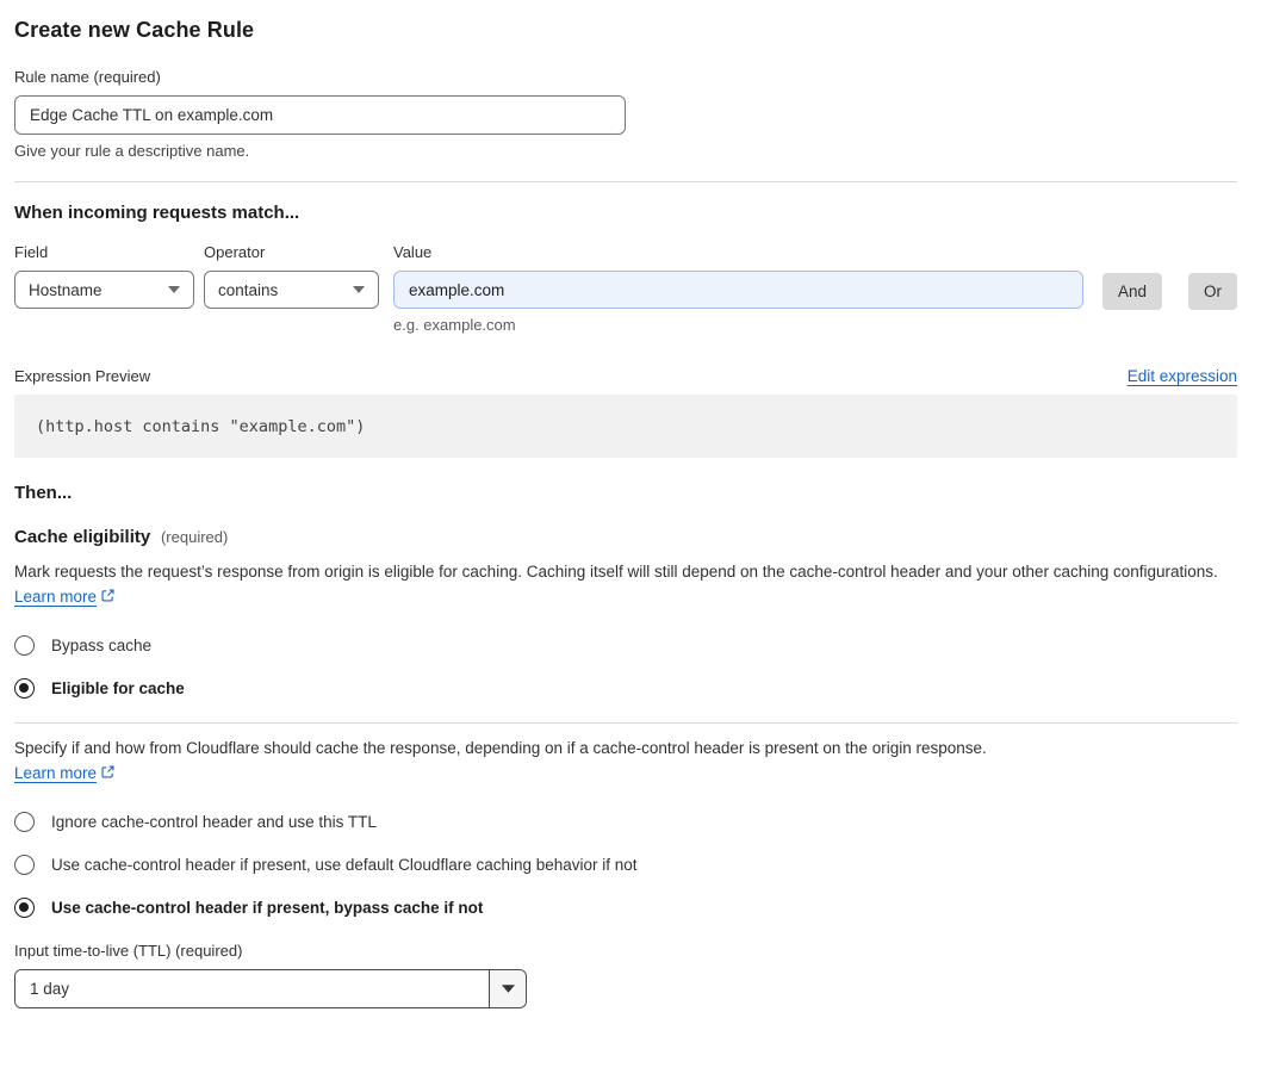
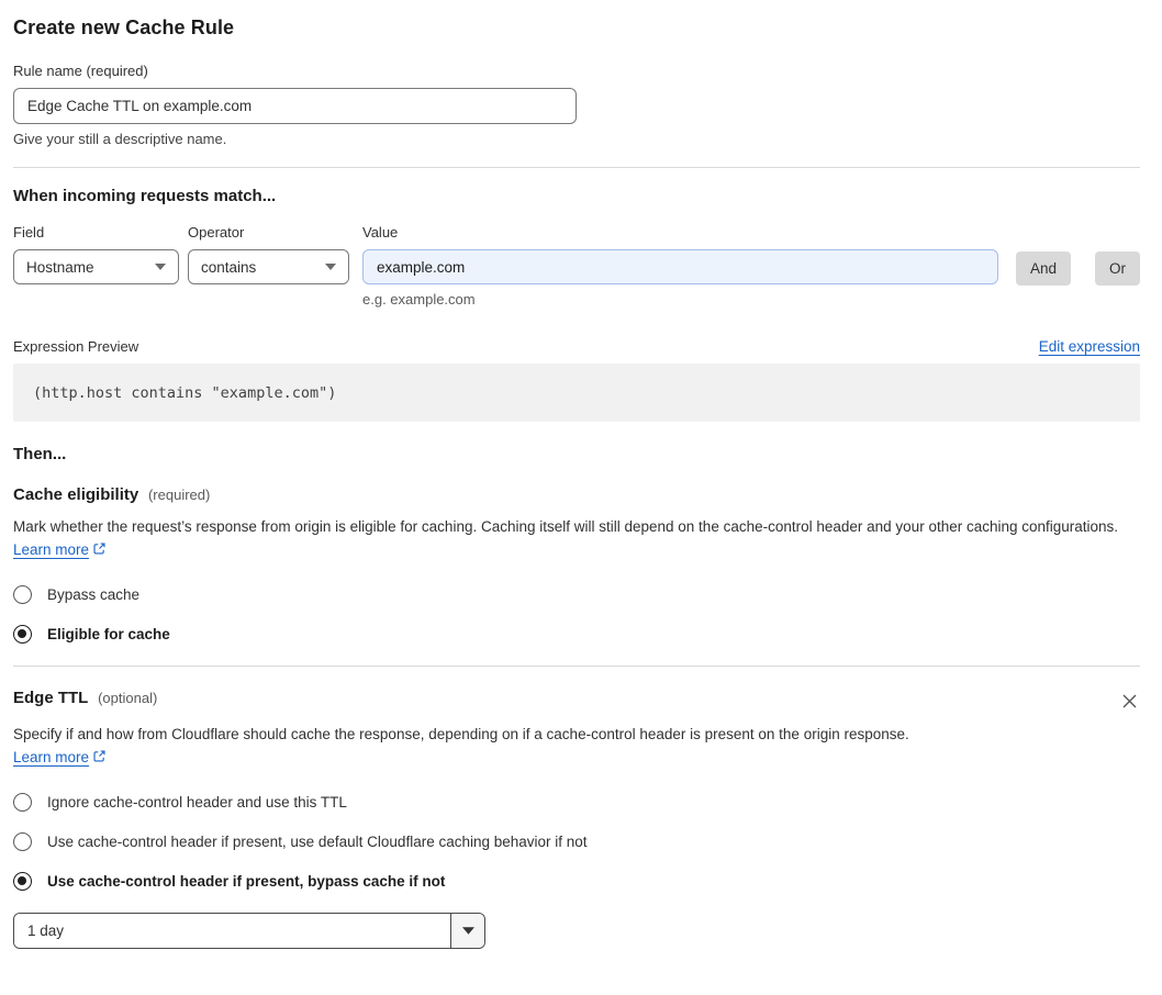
  Create new Cache Rule
  Rule name (required)
  Edge Cache TTL on example.com
- Give your rule a descriptive name.
+ Give your still a descriptive name.
  When incoming requests match...
  Field
  Hostname
  Operator
  contains
  Value
  example.com
  e.g. example.com
  And
  Or
  Expression Preview
  Edit expression
  (http.host contains "example.com")
  Then...
  Cache eligibility (required)
- Mark requests the request’s response from origin is eligible for caching. Caching itself will still depend on the cache-control header and your other caching configurations. Learn more
+ Mark whether the request’s response from origin is eligible for caching. Caching itself will still depend on the cache-control header and your other caching configurations. Learn more
  Bypass cache
  Eligible for cache
+ Edge TTL (optional)
  Specify if and how from Cloudflare should cache the response, depending on if a cache-control header is present on the origin response. Learn more
  Ignore cache-control header and use this TTL
  Use cache-control header if present, use default Cloudflare caching behavior if not
  Use cache-control header if present, bypass cache if not
- Input time-to-live (TTL) (required)
  1 day
